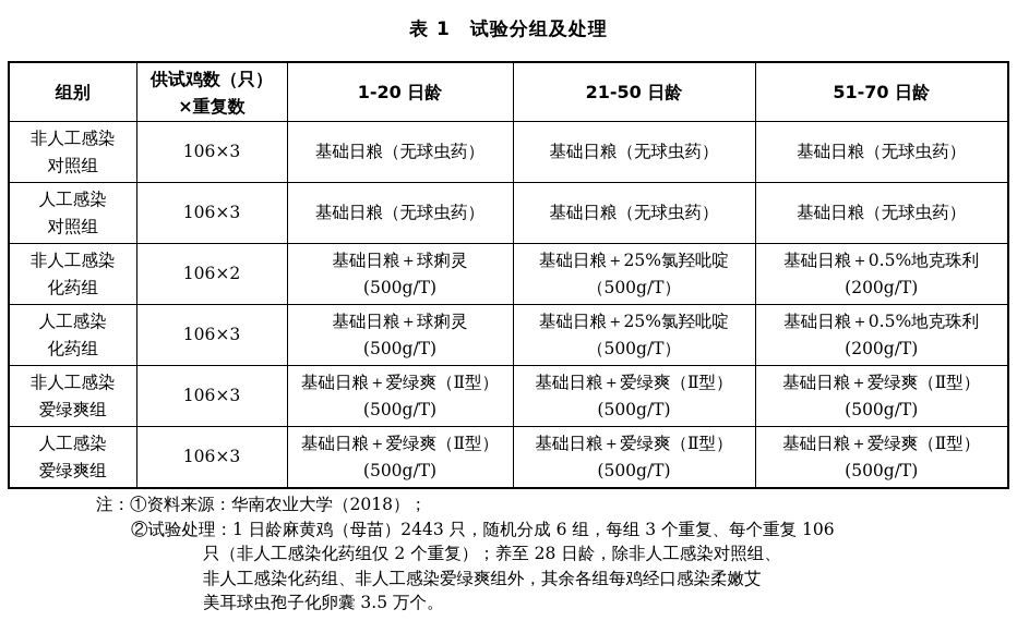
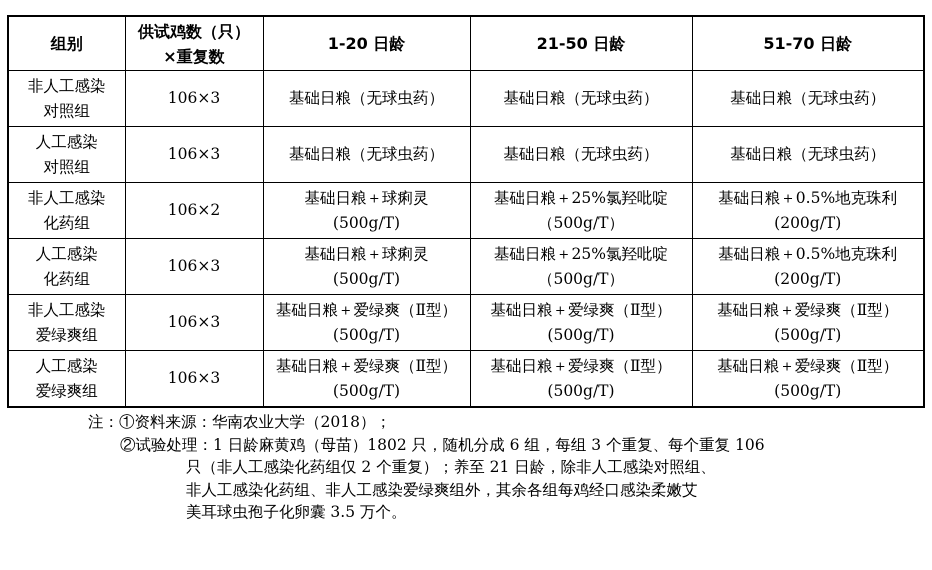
- 表 1 试验分组及处理
  组别	供试鸡数（只） ×重复数	1-20 日龄	21-50 日龄	51-70 日龄
  非人工感染 对照组	106×3	基础日粮（无球虫药）	基础日粮（无球虫药）	基础日粮（无球虫药）
  人工感染 对照组	106×3	基础日粮（无球虫药）	基础日粮（无球虫药）	基础日粮（无球虫药）
  非人工感染 化药组	106×2	基础日粮＋球痢灵 (500g/T)	基础日粮＋25%氯羟吡啶 （500g/T）	基础日粮＋0.5%地克珠利 (200g/T)
  人工感染 化药组	106×3	基础日粮＋球痢灵 (500g/T)	基础日粮＋25%氯羟吡啶 （500g/T）	基础日粮＋0.5%地克珠利 (200g/T)
  非人工感染 爱绿爽组	106×3	基础日粮＋爱绿爽（Ⅱ型） (500g/T)	基础日粮＋爱绿爽（Ⅱ型） (500g/T)	基础日粮＋爱绿爽（Ⅱ型） (500g/T)
  人工感染 爱绿爽组	106×3	基础日粮＋爱绿爽（Ⅱ型） (500g/T)	基础日粮＋爱绿爽（Ⅱ型） (500g/T)	基础日粮＋爱绿爽（Ⅱ型） (500g/T)
  注：①资料来源：华南农业大学（2018）；
- ②试验处理：1 日龄麻黄鸡（母苗）2443 只，随机分成 6 组，每组 3 个重复、每个重复 106
+ ②试验处理：1 日龄麻黄鸡（母苗）1802 只，随机分成 6 组，每组 3 个重复、每个重复 106
- 只（非人工感染化药组仅 2 个重复）；养至 28 日龄，除非人工感染对照组、
+ 只（非人工感染化药组仅 2 个重复）；养至 21 日龄，除非人工感染对照组、
  非人工感染化药组、非人工感染爱绿爽组外，其余各组每鸡经口感染柔嫩艾
  美耳球虫孢子化卵囊 3.5 万个。
